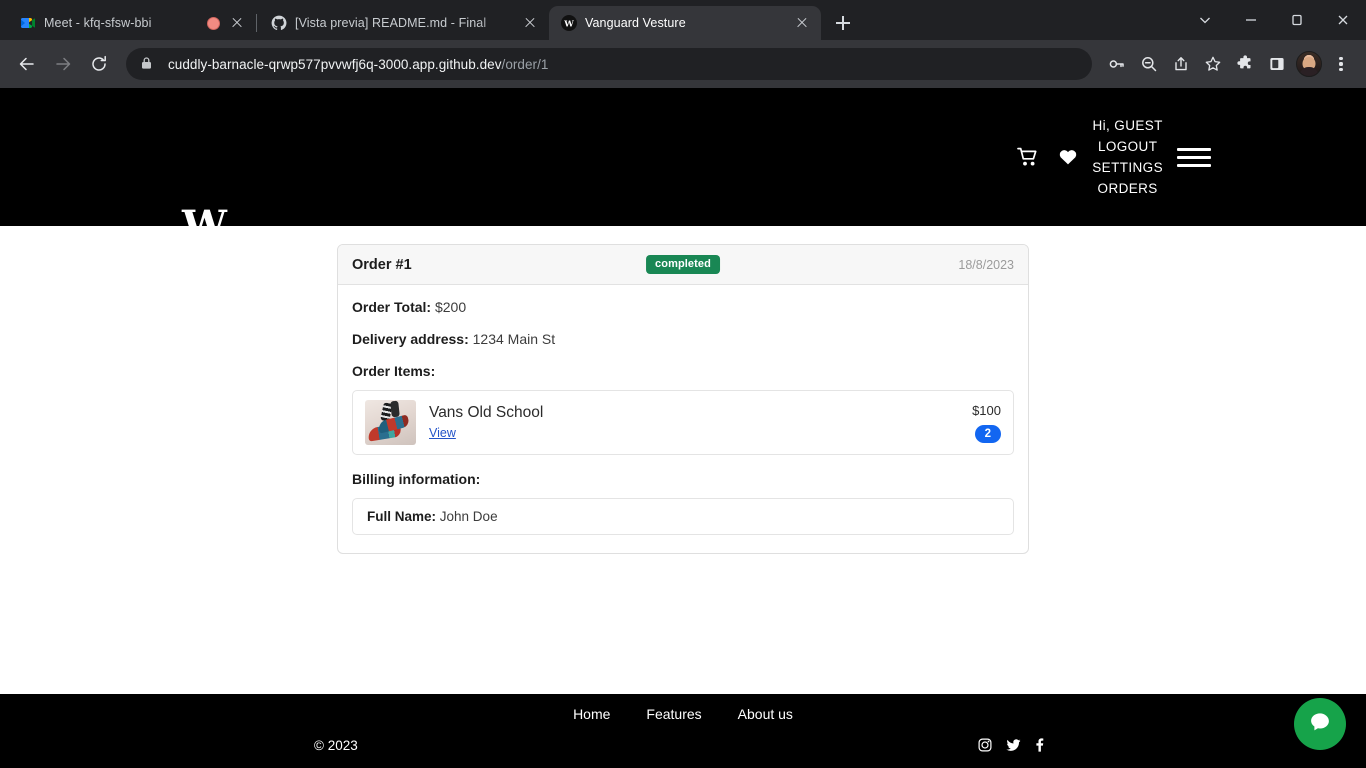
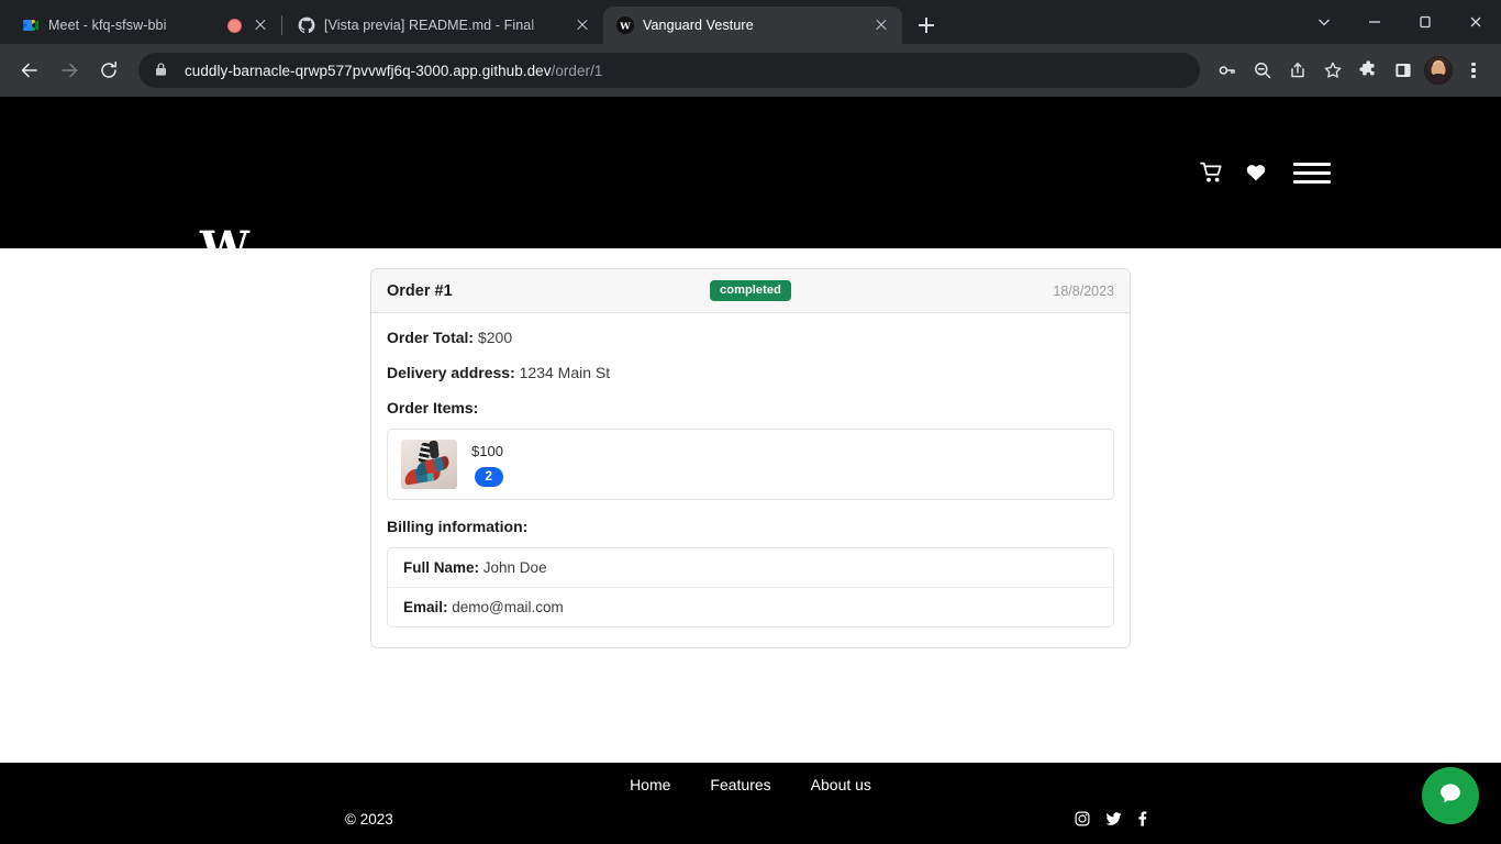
  Meet - kfq-sfsw-bbi
  [Vista previa] README.md - Final
  W
  Vanguard Vesture
  cuddly-barnacle-qrwp577pvvwfj6q-3000.app.github.dev/order/1
  W
- Hi, GUEST
- LOGOUT
- SETTINGS
- ORDERS
  Order #1
  completed
  18/8/2023
  Order Total: $200
  Delivery address: 1234 Main St
  Order Items:
- Vans Old School
- View
  $100
  2
  Billing information:
  Full Name: John Doe
+ Email: demo@mail.com
  Home
  Features
  About us
  © 2023
